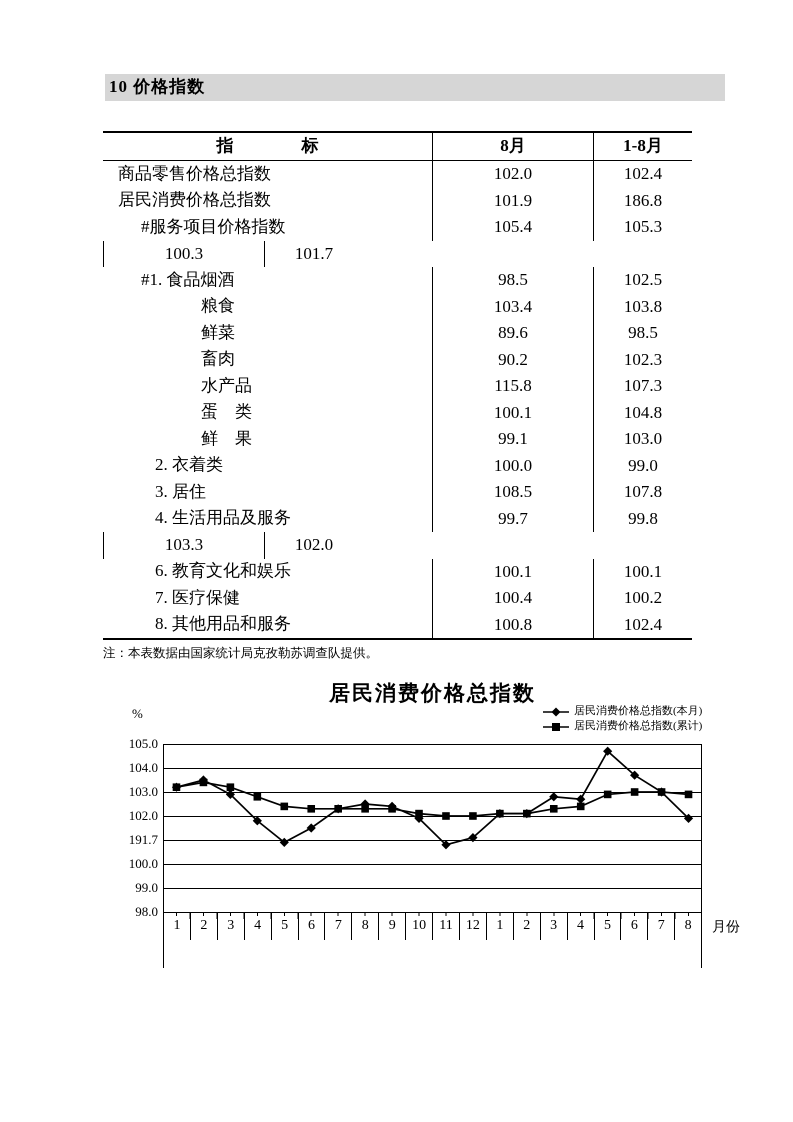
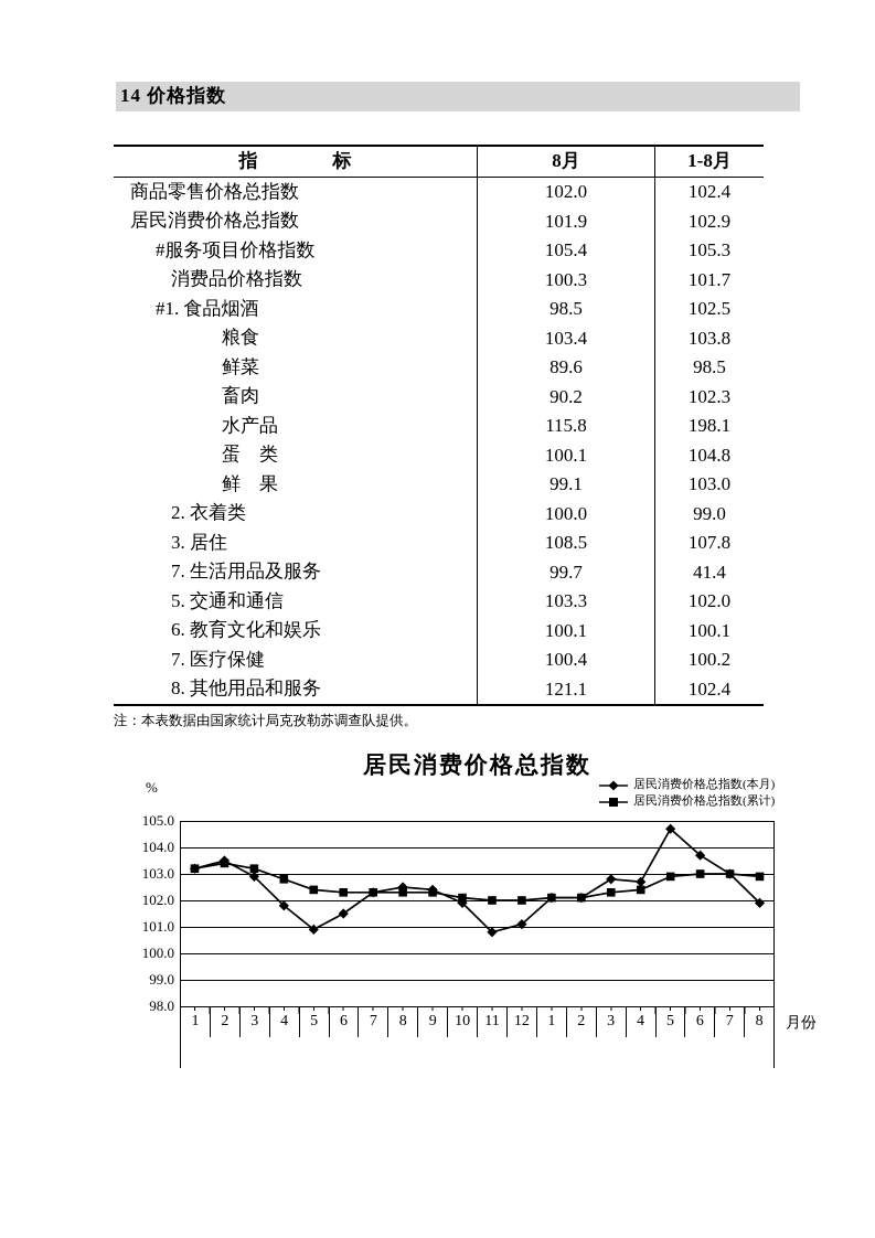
- 10 价格指数
+ 14 价格指数
  指 标
  8月
  1-8月
  商品零售价格总指数
  102.0
  102.4
  居民消费价格总指数
  101.9
- 186.8
+ 102.9
  #服务项目价格指数
  105.4
  105.3
+ 消费品价格指数
  100.3
  101.7
  #1. 食品烟酒
  98.5
  102.5
  粮食
  103.4
  103.8
  鲜菜
  89.6
  98.5
  畜肉
  90.2
  102.3
  水产品
  115.8
- 107.3
+ 198.1
  蛋 类
  100.1
  104.8
  鲜 果
  99.1
  103.0
  2. 衣着类
  100.0
  99.0
  3. 居住
  108.5
  107.8
- 4. 生活用品及服务
+ 7. 生活用品及服务
  99.7
- 99.8
+ 41.4
+ 5. 交通和通信
  103.3
  102.0
  6. 教育文化和娱乐
  100.1
  100.1
  7. 医疗保健
  100.4
  100.2
  8. 其他用品和服务
- 100.8
+ 121.1
  102.4
  注：本表数据由国家统计局克孜勒苏调查队提供。
  居民消费价格总指数
  %
  居民消费价格总指数(本月)
  居民消费价格总指数(累计)
  105.0
  104.0
  103.0
  102.0
- 191.7
+ 101.0
  100.0
  99.0
  98.0
  1
  2
  3
  4
  5
  6
  7
  8
  9
  10
  11
  12
  1
  2
  3
  4
  5
  6
  7
  8
  月份
